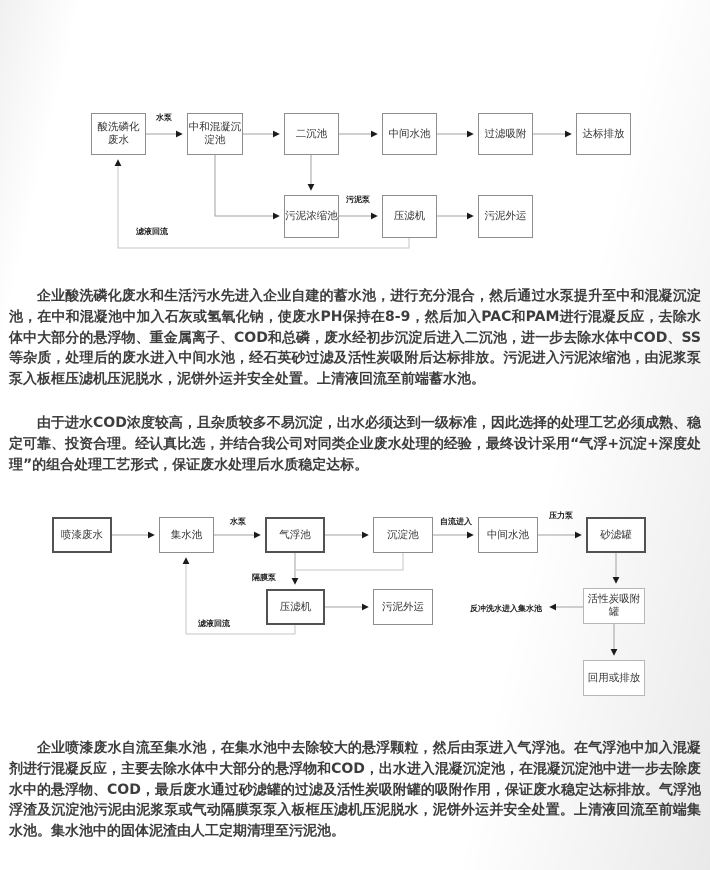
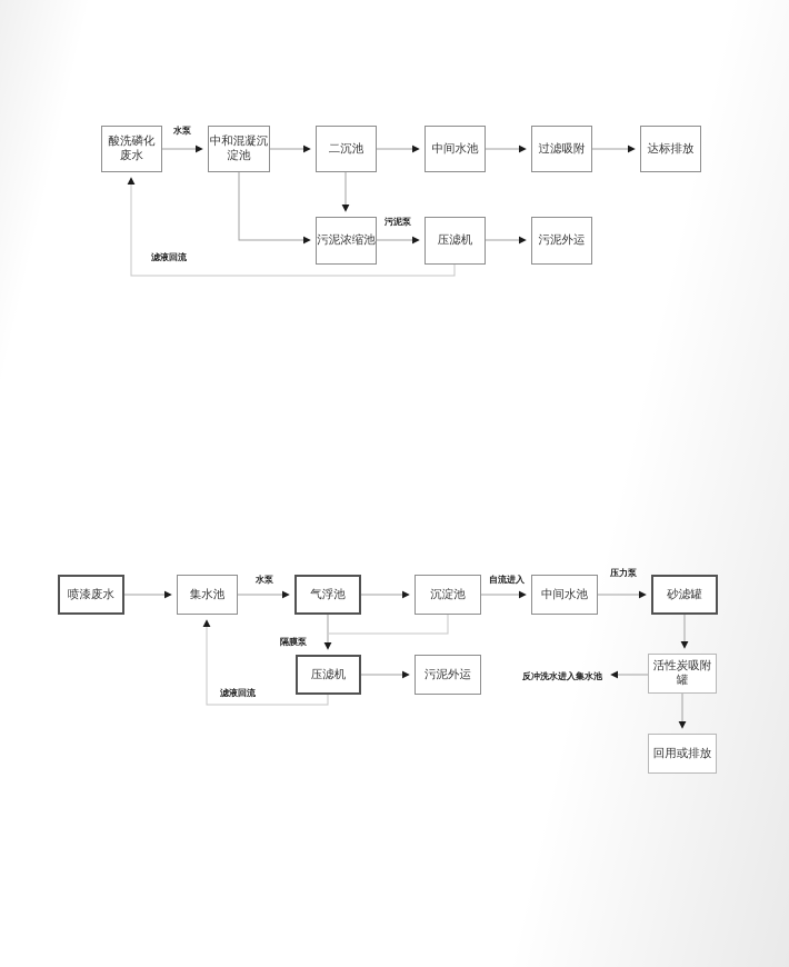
- 企业酸洗磷化废水和生活污水先进入企业自建的蓄水池，进行充分混合，然后通过水泵提升至中和混凝沉淀池，在中和混凝池中加入石灰或氢氧化钠，使废水PH保持在8-9，然后加入PAC和PAM进行混凝反应，去除水体中大部分的悬浮物、重金属离子、COD和总磷，废水经初步沉淀后进入二沉池，进一步去除水体中COD、SS等杂质，处理后的废水进入中间水池，经石英砂过滤及活性炭吸附后达标排放。污泥进入污泥浓缩池，由泥浆泵泵入板框压滤机压泥脱水，泥饼外运并安全处置。上清液回流至前端蓄水池。
- 由于进水COD浓度较高，且杂质较多不易沉淀，出水必须达到一级标准，因此选择的处理工艺必须成熟、稳定可靠、投资合理。经认真比选，并结合我公司对同类企业废水处理的经验，最终设计采用“气浮+沉淀+深度处理”的组合处理工艺形式，保证废水处理后水质稳定达标。
- 企业喷漆废水自流至集水池，在集水池中去除较大的悬浮颗粒，然后由泵进入气浮池。在气浮池中加入混凝剂进行混凝反应，主要去除水体中大部分的悬浮物和COD，出水进入混凝沉淀池，在混凝沉淀池中进一步去除废水中的悬浮物、COD，最后废水通过砂滤罐的过滤及活性炭吸附罐的吸附作用，保证废水稳定达标排放。气浮池浮渣及沉淀池污泥由泥浆泵或气动隔膜泵泵入板框压滤机压泥脱水，泥饼外运并安全处置。上清液回流至前端集水池。集水池中的固体泥渣由人工定期清理至污泥池。
  酸洗磷化
  废水
  中和混凝沉
  淀池
  二沉池
  中间水池
  过滤吸附
  达标排放
  污泥浓缩池
  压滤机
  污泥外运
  水泵
  污泥泵
  滤液回流
  喷漆废水
  集水池
  气浮池
  沉淀池
  中间水池
  砂滤罐
  压滤机
  污泥外运
  活性炭吸附
  罐
  回用或排放
  水泵
  自流进入
  压力泵
  隔膜泵
  滤液回流
  反冲洗水进入集水池
